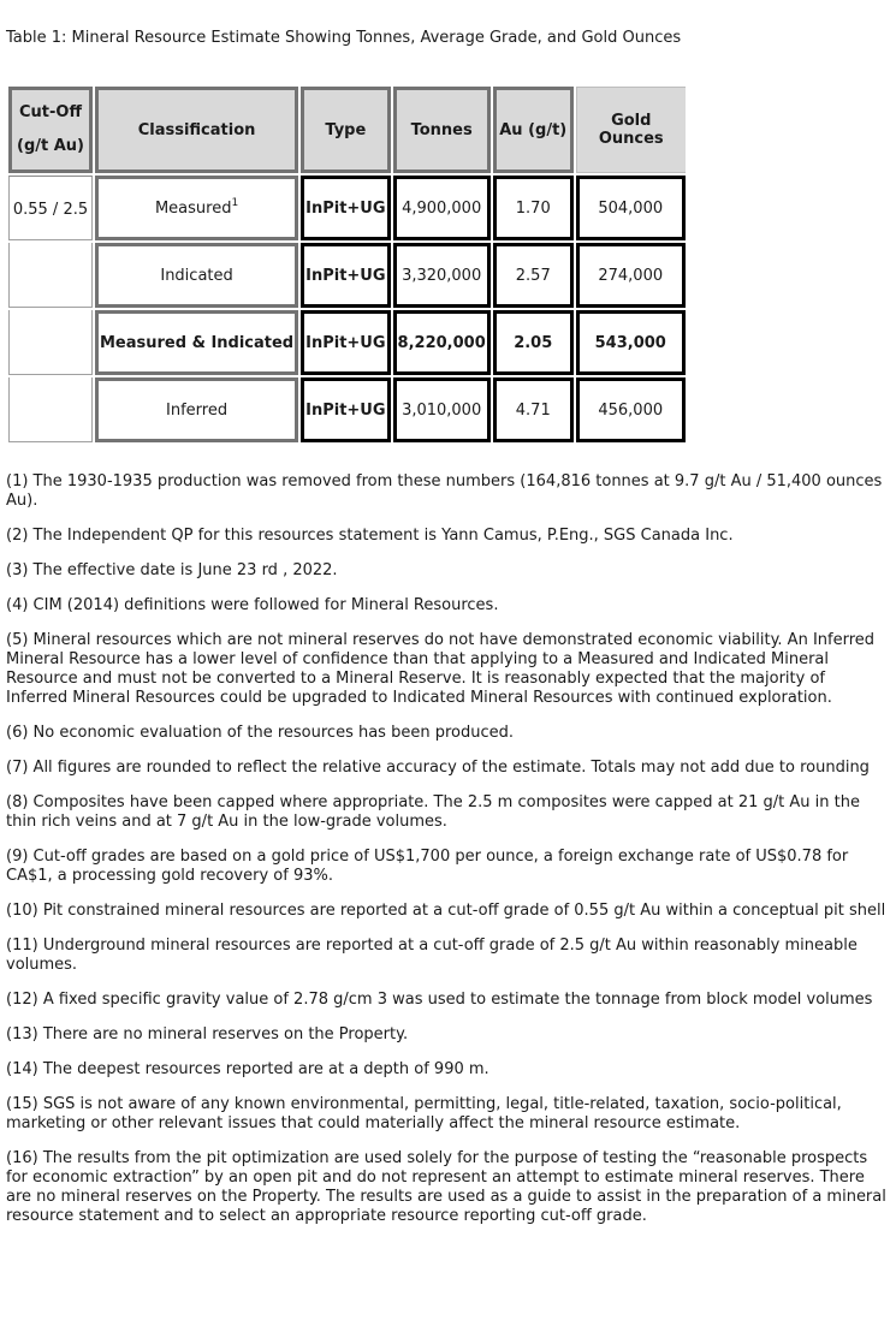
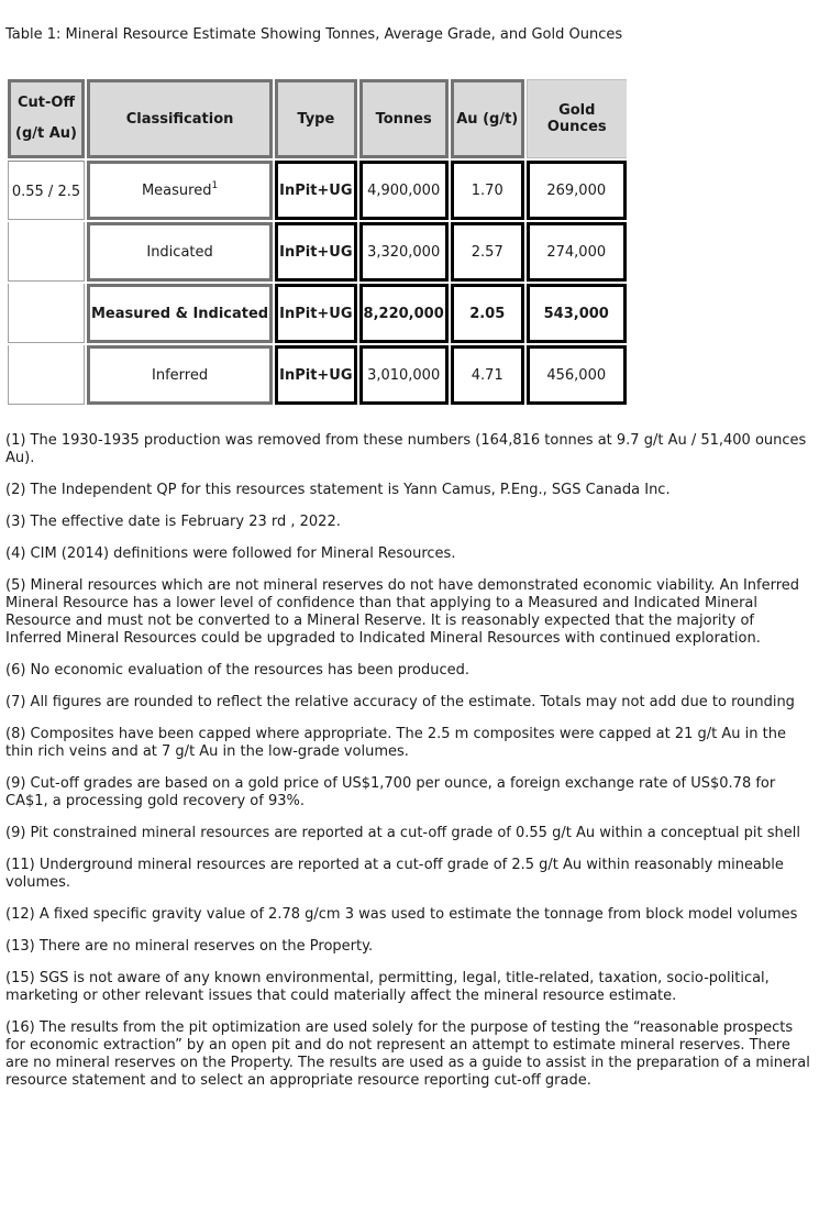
  Table 1: Mineral Resource Estimate Showing Tonnes, Average Grade, and Gold Ounces
  Cut-Off (g/t Au)	Classification	Type	Tonnes	Au (g/t)	Gold Ounces
- 0.55 / 2.5	Measured1	InPit+UG	4,900,000	1.70	504,000
+ 0.55 / 2.5	Measured1	InPit+UG	4,900,000	1.70	269,000
  	Indicated	InPit+UG	3,320,000	2.57	274,000
  	Measured & Indicated	InPit+UG	8,220,000	2.05	543,000
  	Inferred	InPit+UG	3,010,000	4.71	456,000
  (1) The 1930-1935 production was removed from these numbers (164,816 tonnes at 9.7 g/t Au / 51,400 ounces Au).
  (2) The Independent QP for this resources statement is Yann Camus, P.Eng., SGS Canada Inc.
- (3) The effective date is June 23 rd , 2022.
+ (3) The effective date is February 23 rd , 2022.
  (4) CIM (2014) definitions were followed for Mineral Resources.
  (5) Mineral resources which are not mineral reserves do not have demonstrated economic viability. An Inferred Mineral Resource has a lower level of confidence than that applying to a Measured and Indicated Mineral Resource and must not be converted to a Mineral Reserve. It is reasonably expected that the majority of Inferred Mineral Resources could be upgraded to Indicated Mineral Resources with continued exploration.
  (6) No economic evaluation of the resources has been produced.
  (7) All figures are rounded to reflect the relative accuracy of the estimate. Totals may not add due to rounding
  (8) Composites have been capped where appropriate. The 2.5 m composites were capped at 21 g/t Au in the thin rich veins and at 7 g/t Au in the low-grade volumes.
  (9) Cut-off grades are based on a gold price of US$1,700 per ounce, a foreign exchange rate of US$0.78 for CA$1, a processing gold recovery of 93%.
- (10) Pit constrained mineral resources are reported at a cut-off grade of 0.55 g/t Au within a conceptual pit shell
+ (9) Pit constrained mineral resources are reported at a cut-off grade of 0.55 g/t Au within a conceptual pit shell
  (11) Underground mineral resources are reported at a cut-off grade of 2.5 g/t Au within reasonably mineable volumes.
  (12) A fixed specific gravity value of 2.78 g/cm 3 was used to estimate the tonnage from block model volumes
  (13) There are no mineral reserves on the Property.
- (14) The deepest resources reported are at a depth of 990 m.
  (15) SGS is not aware of any known environmental, permitting, legal, title-related, taxation, socio-political, marketing or other relevant issues that could materially affect the mineral resource estimate.
  (16) The results from the pit optimization are used solely for the purpose of testing the “reasonable prospects for economic extraction” by an open pit and do not represent an attempt to estimate mineral reserves. There are no mineral reserves on the Property. The results are used as a guide to assist in the preparation of a mineral resource statement and to select an appropriate resource reporting cut-off grade.
